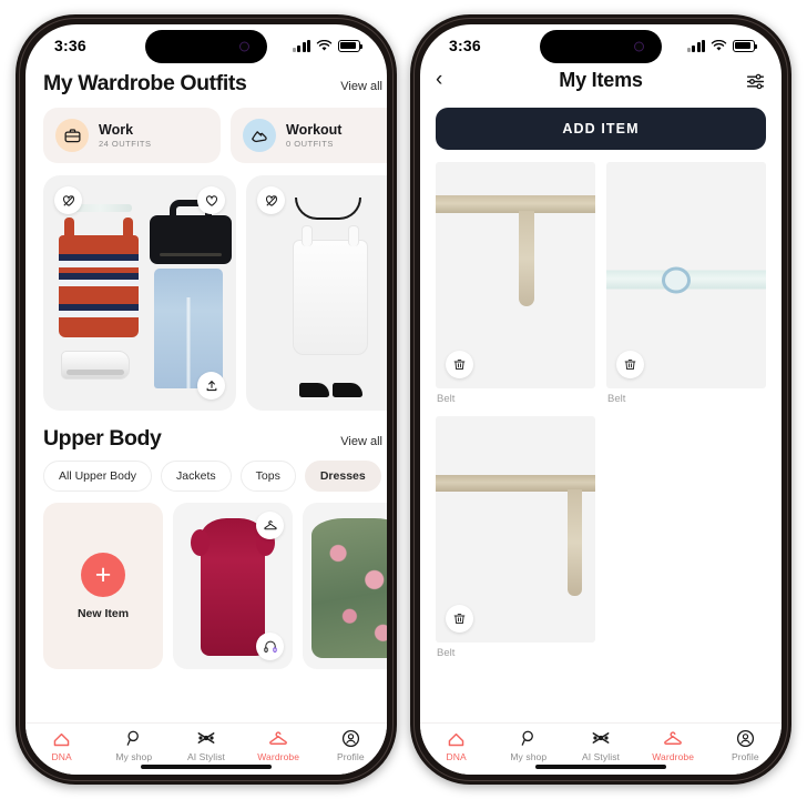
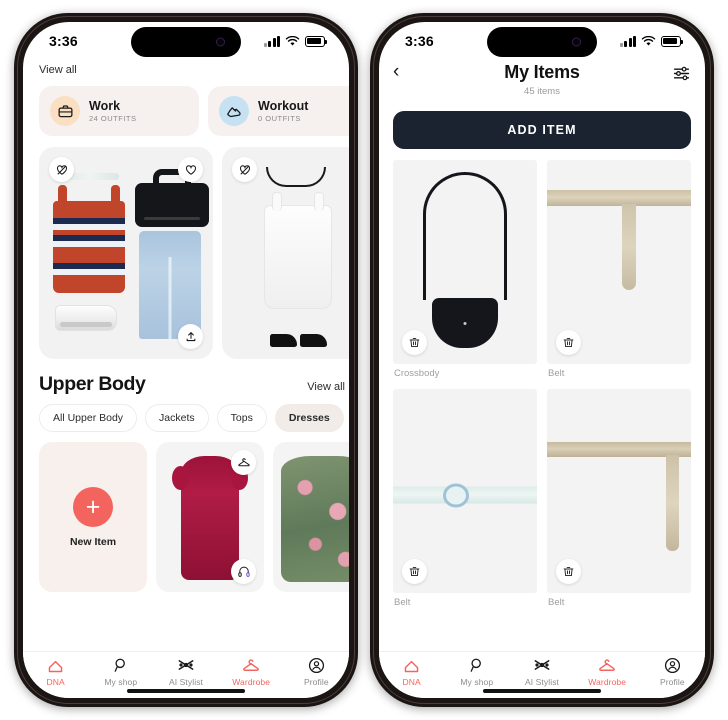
  3:36
- My Wardrobe Outfits
  View all
  Work
  24 OUTFITS
  Workout
  0 OUTFITS
  Upper Body
  View all
  All Upper Body
  Jackets
  Tops
  Dresses
  +
  New Item
  DNA
  My shop
  AI Stylist
  Wardrobe
  Profile
  3:36
  ‹
  My Items
+ 45 items
  ADD ITEM
+ Crossbody
  Belt
  Belt
  Belt
  DNA
  My shop
  AI Stylist
  Wardrobe
  Profile
